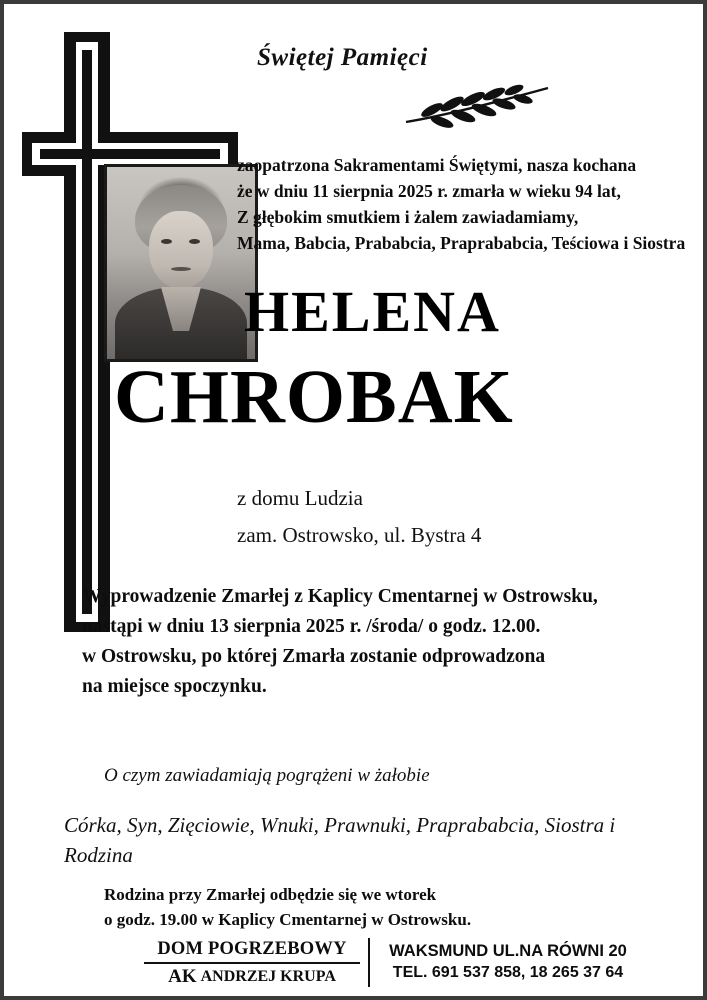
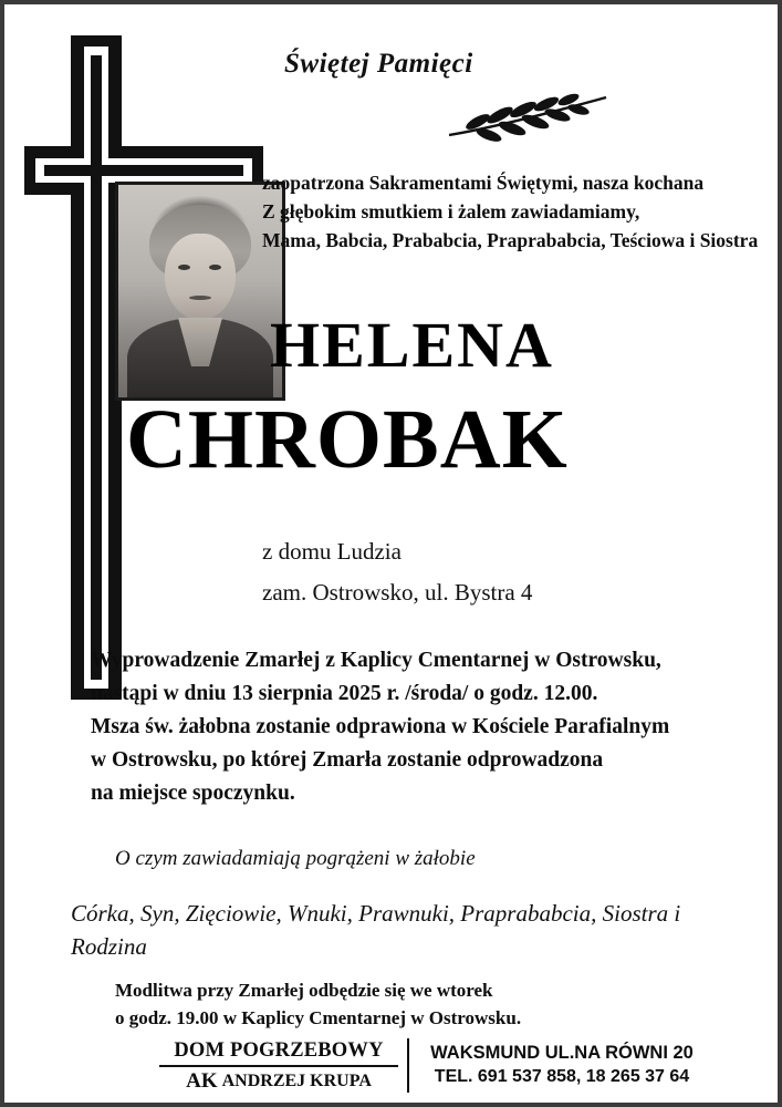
  Świętej Pamięci
  zaopatrzona Sakramentami Świętymi, nasza kochana
- że w dniu 11 sierpnia 2025 r. zmarła w wieku 94 lat,
  Z głębokim smutkiem i żalem zawiadamiamy,
  Mama, Babcia, Prababcia, Praprababcia, Teściowa i Siostra
  HELENA
  CHROBAK
  z domu Ludzia
  zam. Ostrowsko, ul. Bystra 4
  Wyprowadzenie Zmarłej z Kaplicy Cmentarnej w Ostrowsku,
  nastąpi w dniu 13 sierpnia 2025 r. /środa/ o godz. 12.00.
+ Msza św. żałobna zostanie odprawiona w Kościele Parafialnym
  w Ostrowsku, po której Zmarła zostanie odprowadzona
  na miejsce spoczynku.
  O czym zawiadamiają pogrążeni w żałobie
  Córka, Syn, Zięciowie, Wnuki, Prawnuki, Praprababcia, Siostra i Rodzina
- Rodzina przy Zmarłej odbędzie się we wtorek
+ Modlitwa przy Zmarłej odbędzie się we wtorek
  o godz. 19.00 w Kaplicy Cmentarnej w Ostrowsku.
  DOM POGRZEBOWY
  AK
  ANDRZEJ KRUPA
  WAKSMUND UL.NA RÓWNI 20
  TEL. 691 537 858, 18 265 37 64
